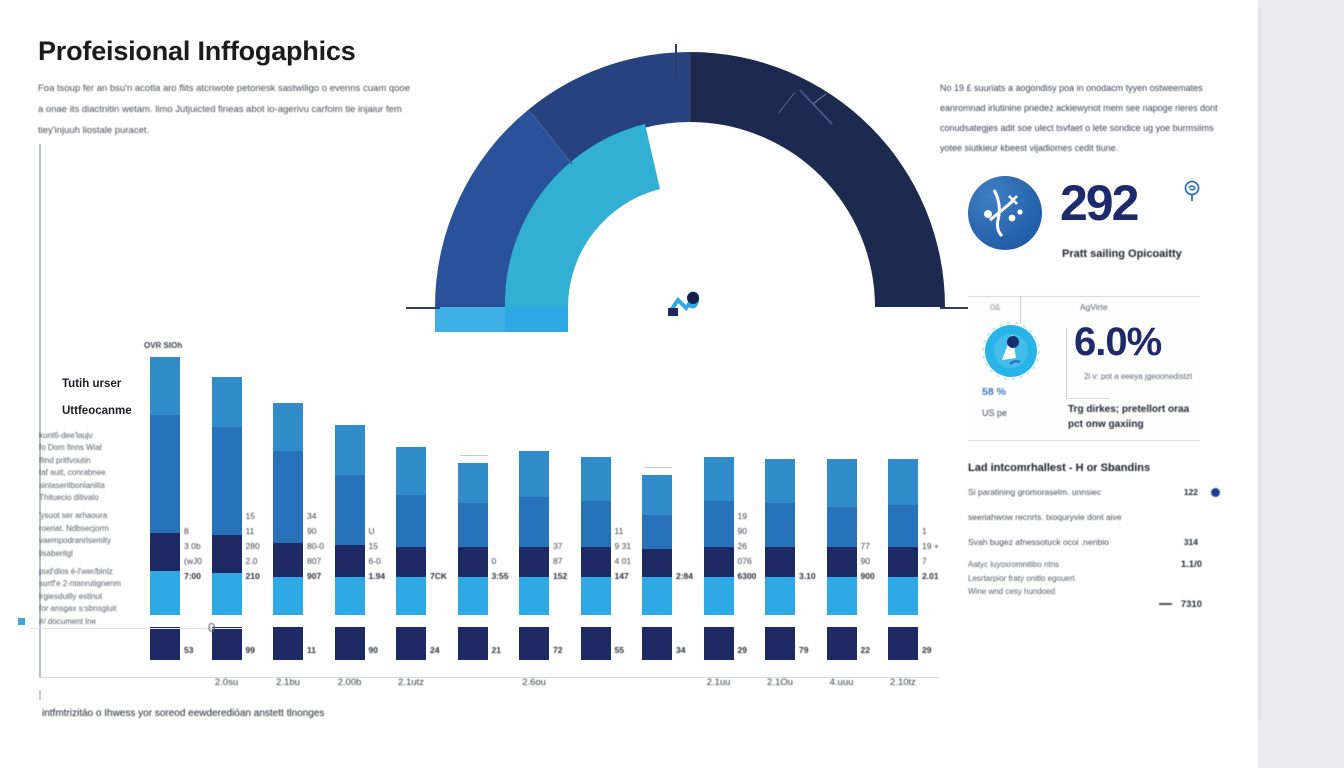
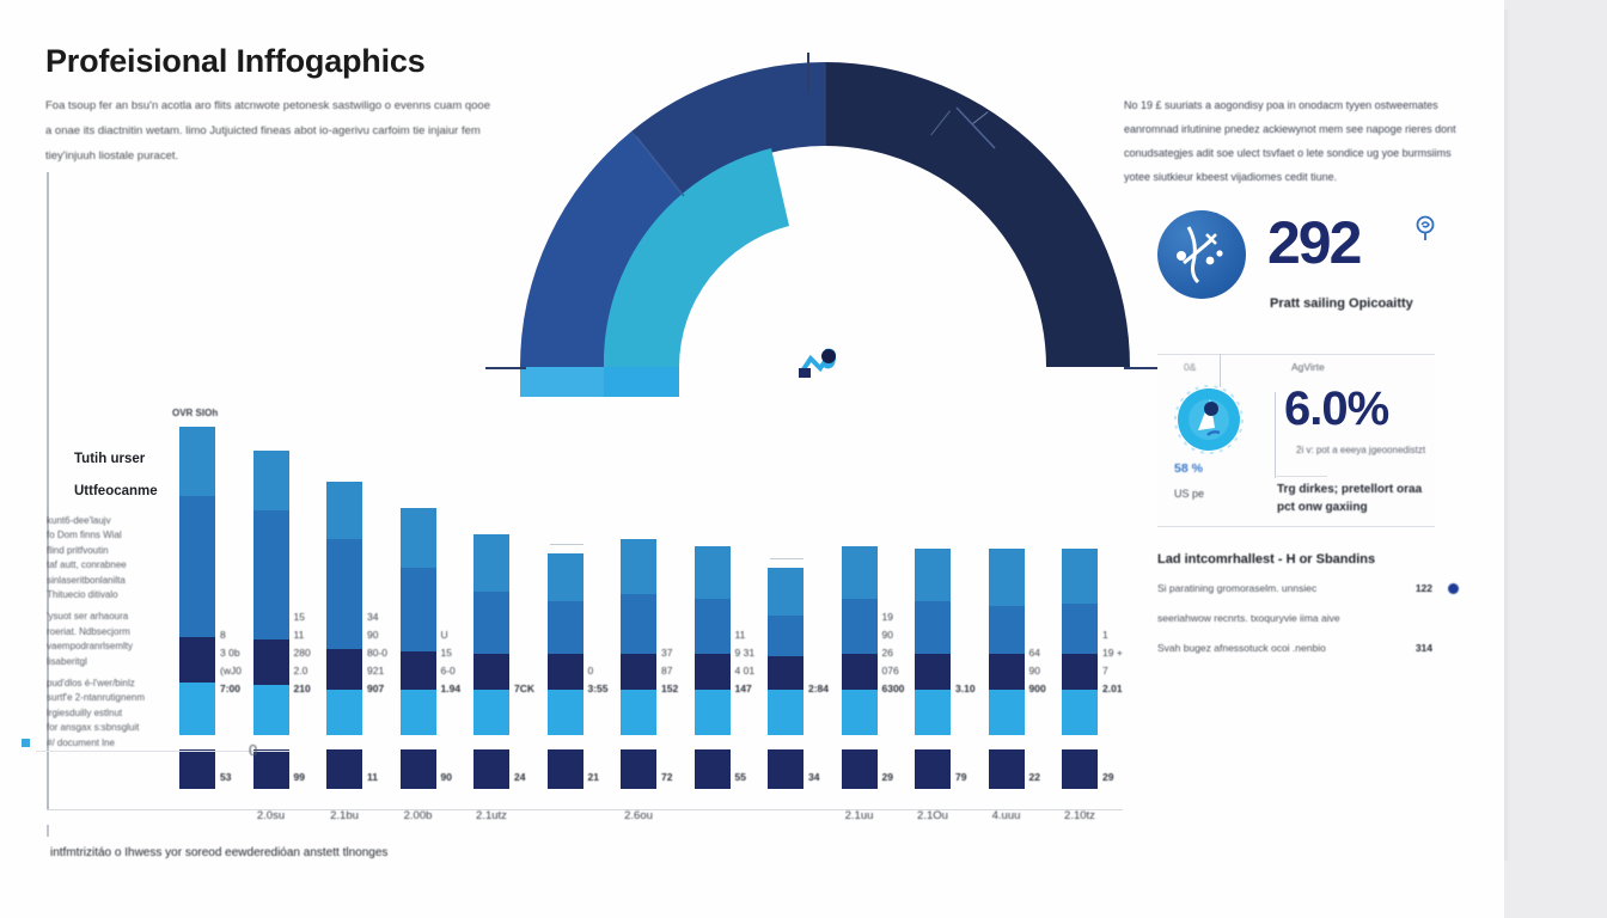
  Profeisional Inffogaphics
  Foa tsoup fer an bsu'n acotla aro flits atcnwote petonesk sastwiligo o evenns cuam qooe a onae its diactnitin wetam. limo Jutjuicted fineas abot io-agerivu carfoim tie injaiur fem tiey'injuuh liostale puracet.
  No 19 £ suuriats a aogondisy poa in onodacm tyyen ostweemates eanromnad irlutinine pnedez ackiewynot mem see napoge rieres dont conudsategjes adit soe ulect tsvfaet o lete sondice ug yoe burmsiims yotee siutkieur kbeest vijadiomes cedit tiune.
  Tutih urser
  Uttfeocanme
  kunt6-dee'laujv
  fo Dom finns Wial
  flind pritfvoutin
  taf autt, conrabnee
  sinlaseritbonlanilta
  Thituecio ditivalo
  'ysuot ser arhaoura
  roeriat. Ndbsecjorm
  vaempodranrlsemlty
  lisaberitgl
  pud'dlos é-l'wer/binlz
  surtf'e 2-ntanrutignenm
  lrgiesduilly estlnut
  for ansgax s:sbnsgluit
  #/ document lne
  OVR SIOh
  8
  3 0b
  (wJ0
  7:00
  53
  15
  11
  280
  2.0
  210
  99
  2.0su
  34
  90
  80-0
- 807
+ 921
  907
  11
  2.1bu
  U
  15
  6-0
  1.94
  90
  2.00b
  7CK
  24
  2.1utz
  0
  3:55
  21
  37
  87
  152
  72
  2.6ou
  11
  9 31
  4 01
  147
  55
  2:84
  34
  19
  90
  26
  076
  6300
  29
  2.1uu
  3.10
  79
  2.1Ou
- 77
+ 64
  90
  900
  22
  4.uuu
  1
  19 +
  7
  2.01
  29
  2.10tz
  292
  Pratt sailing Opicoaitty
  0&
  AgVirte
  58 %
  6.0%
  2i v: pot a eeeya jgeoonedistzt
  US pe
  Trg dirkes; pretellort oraa pct onw gaxiing
  Lad intcomrhallest - H or Sbandins
  Si paratining gromoraselm. unnsiec
  122
- seeriahwow recnrts. txoquryvie dont aive
+ seeriahwow recnrts. txoquryvie iima aive
  Svah bugez afnessotuck ocoi .nenbio
  314
- Aatyc luyoxromnitibo ntns
- Lesrtarpior fraty onitlo egouert
- Wine wnd cesy hundoed
- 1.1/0
- 7310
  0
  intfmtrizitáo o Ihwess yor soreod eewderedióan anstett tlnonges
